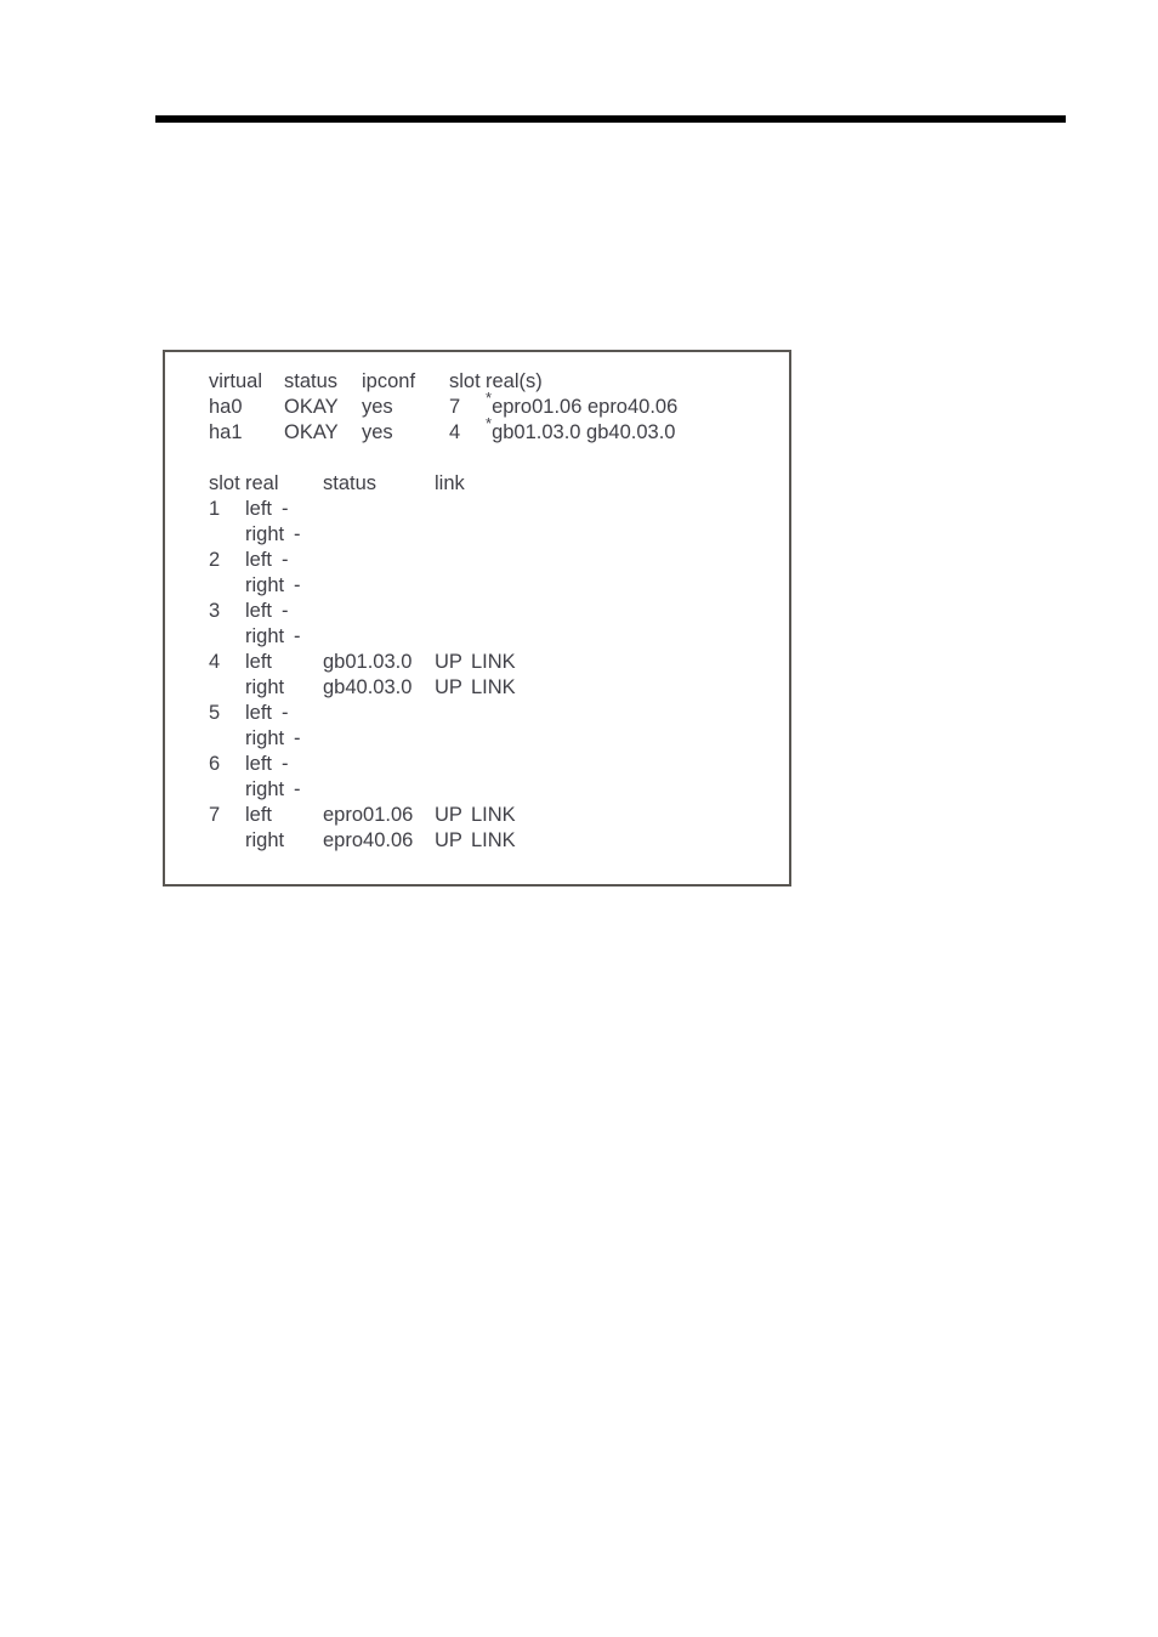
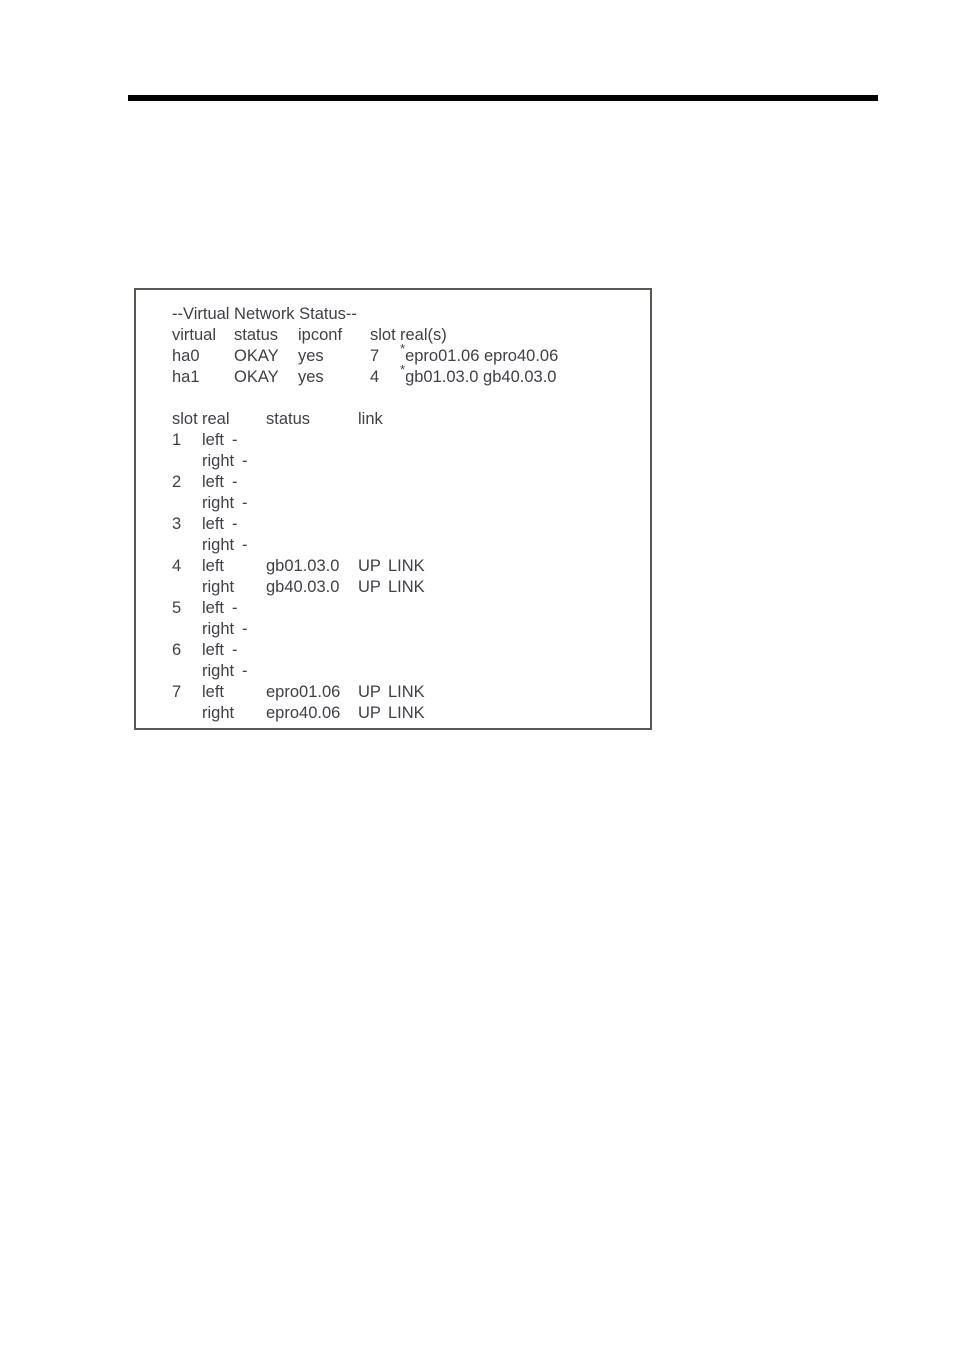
+ --Virtual Network Status--
  virtual
  status
  ipconf
  slot
  real(s)
  ha0
  OKAY
  yes
  7
  *epro01.06 epro40.06
  ha1
  OKAY
  yes
  4
  *gb01.03.0 gb40.03.0
  slot
  real
  status
  link
  1
  left
  -
  right
  -
  2
  left
  -
  right
  -
  3
  left
  -
  right
  -
  4
  left
  gb01.03.0
  UP
  LINK
  right
  gb40.03.0
  UP
  LINK
  5
  left
  -
  right
  -
  6
  left
  -
  right
  -
  7
  left
  epro01.06
  UP
  LINK
  right
  epro40.06
  UP
  LINK
